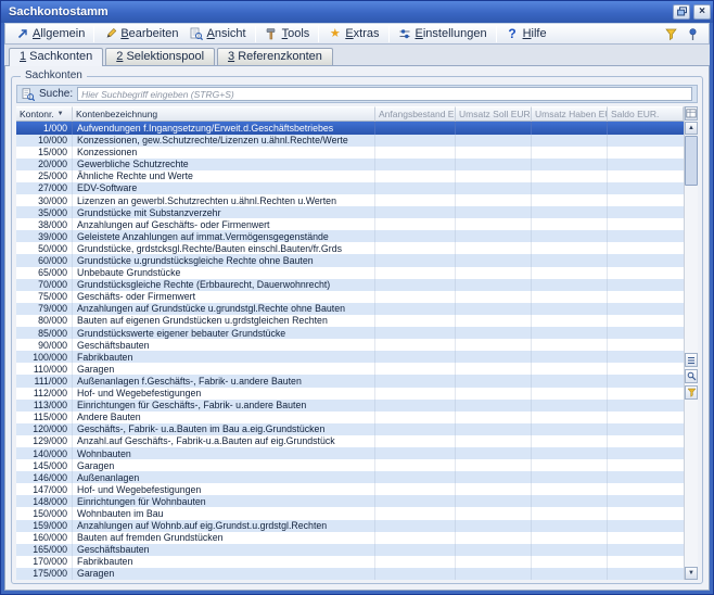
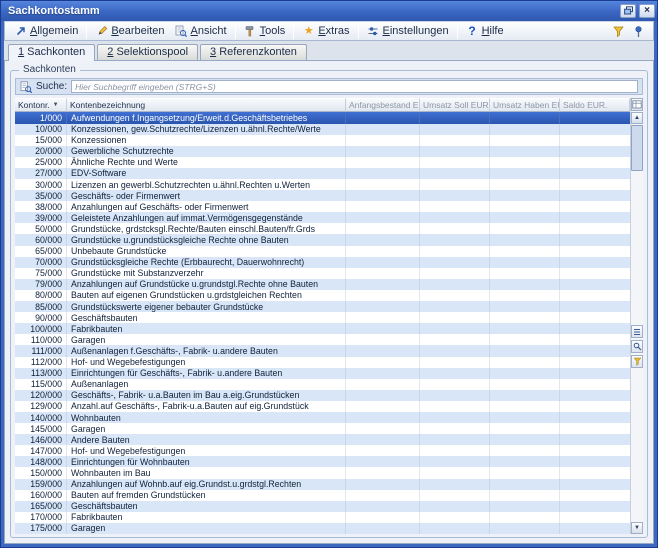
  Sachkontostamm
  ×
  Allgemein
  Bearbeiten
  Ansicht
  Tools
  ★
  Extras
  Einstellungen
  ?
  Hilfe
  1 Sachkonten
  2 Selektionspool
  3 Referenzkonten
  Sachkonten
  Suche:
  Hier Suchbegriff eingeben (STRG+S)
  Kontonr.
  Kontenbezeichnung
  Anfangsbestand E
  Umsatz Soll EUR
  Umsatz Haben E
  Saldo EUR.
  1/000
  Aufwendungen f.Ingangsetzung/Erweit.d.Geschäftsbetriebes
  10/000
  Konzessionen, gew.Schutzrechte/Lizenzen u.ähnl.Rechte/Werte
  15/000
  Konzessionen
  20/000
  Gewerbliche Schutzrechte
  25/000
  Ähnliche Rechte und Werte
  27/000
  EDV-Software
  30/000
  Lizenzen an gewerbl.Schutzrechten u.ähnl.Rechten u.Werten
  35/000
- Grundstücke mit Substanzverzehr
+ Geschäfts- oder Firmenwert
  38/000
  Anzahlungen auf Geschäfts- oder Firmenwert
  39/000
  Geleistete Anzahlungen auf immat.Vermögensgegenstände
  50/000
  Grundstücke, grdstcksgl.Rechte/Bauten einschl.Bauten/fr.Grds
  60/000
  Grundstücke u.grundstücksgleiche Rechte ohne Bauten
  65/000
  Unbebaute Grundstücke
  70/000
  Grundstücksgleiche Rechte (Erbbaurecht, Dauerwohnrecht)
  75/000
- Geschäfts- oder Firmenwert
+ Grundstücke mit Substanzverzehr
  79/000
  Anzahlungen auf Grundstücke u.grundstgl.Rechte ohne Bauten
  80/000
  Bauten auf eigenen Grundstücken u.grdstgleichen Rechten
  85/000
  Grundstückswerte eigener bebauter Grundstücke
  90/000
  Geschäftsbauten
  100/000
  Fabrikbauten
  110/000
  Garagen
  111/000
  Außenanlagen f.Geschäfts-, Fabrik- u.andere Bauten
  112/000
  Hof- und Wegebefestigungen
  113/000
  Einrichtungen für Geschäfts-, Fabrik- u.andere Bauten
  115/000
- Andere Bauten
+ Außenanlagen
  120/000
  Geschäfts-, Fabrik- u.a.Bauten im Bau a.eig.Grundstücken
  129/000
  Anzahl.auf Geschäfts-, Fabrik-u.a.Bauten auf eig.Grundstück
  140/000
  Wohnbauten
  145/000
  Garagen
  146/000
- Außenanlagen
+ Andere Bauten
  147/000
  Hof- und Wegebefestigungen
  148/000
  Einrichtungen für Wohnbauten
  150/000
  Wohnbauten im Bau
  159/000
  Anzahlungen auf Wohnb.auf eig.Grundst.u.grdstgl.Rechten
  160/000
  Bauten auf fremden Grundstücken
  165/000
  Geschäftsbauten
  170/000
  Fabrikbauten
  175/000
  Garagen
